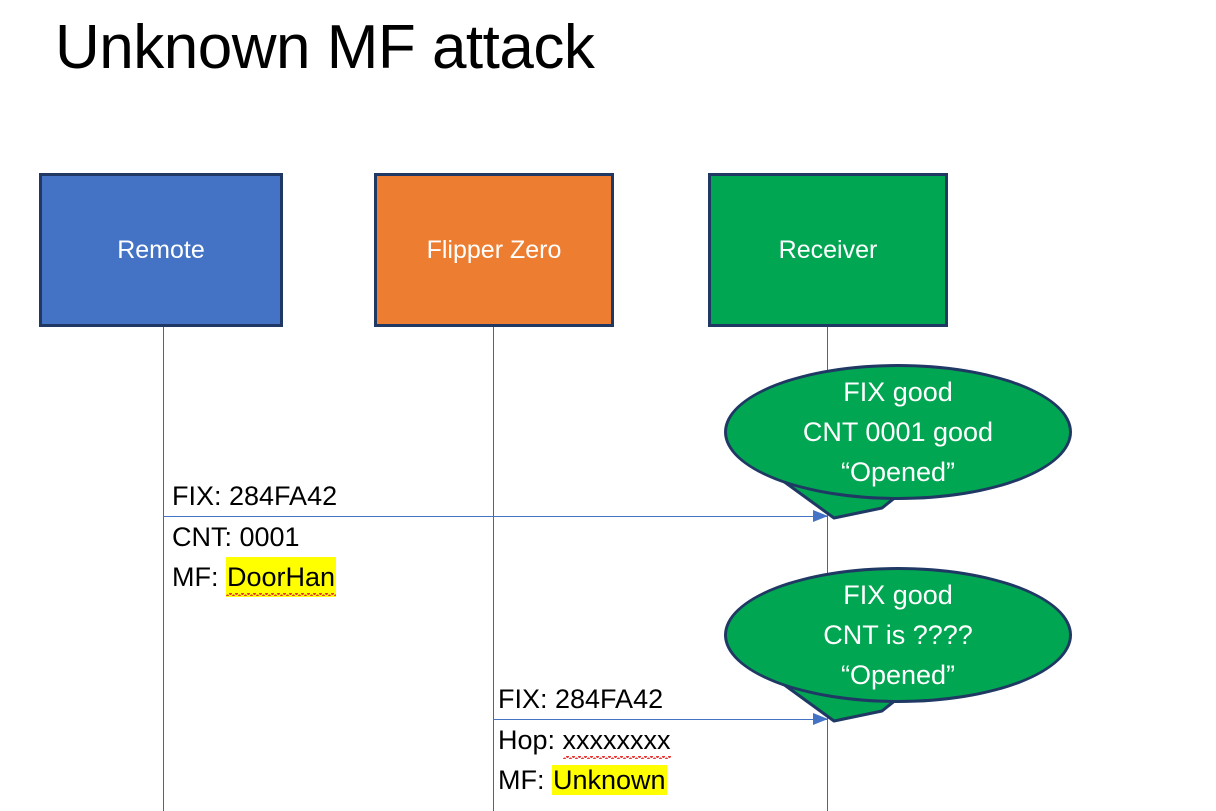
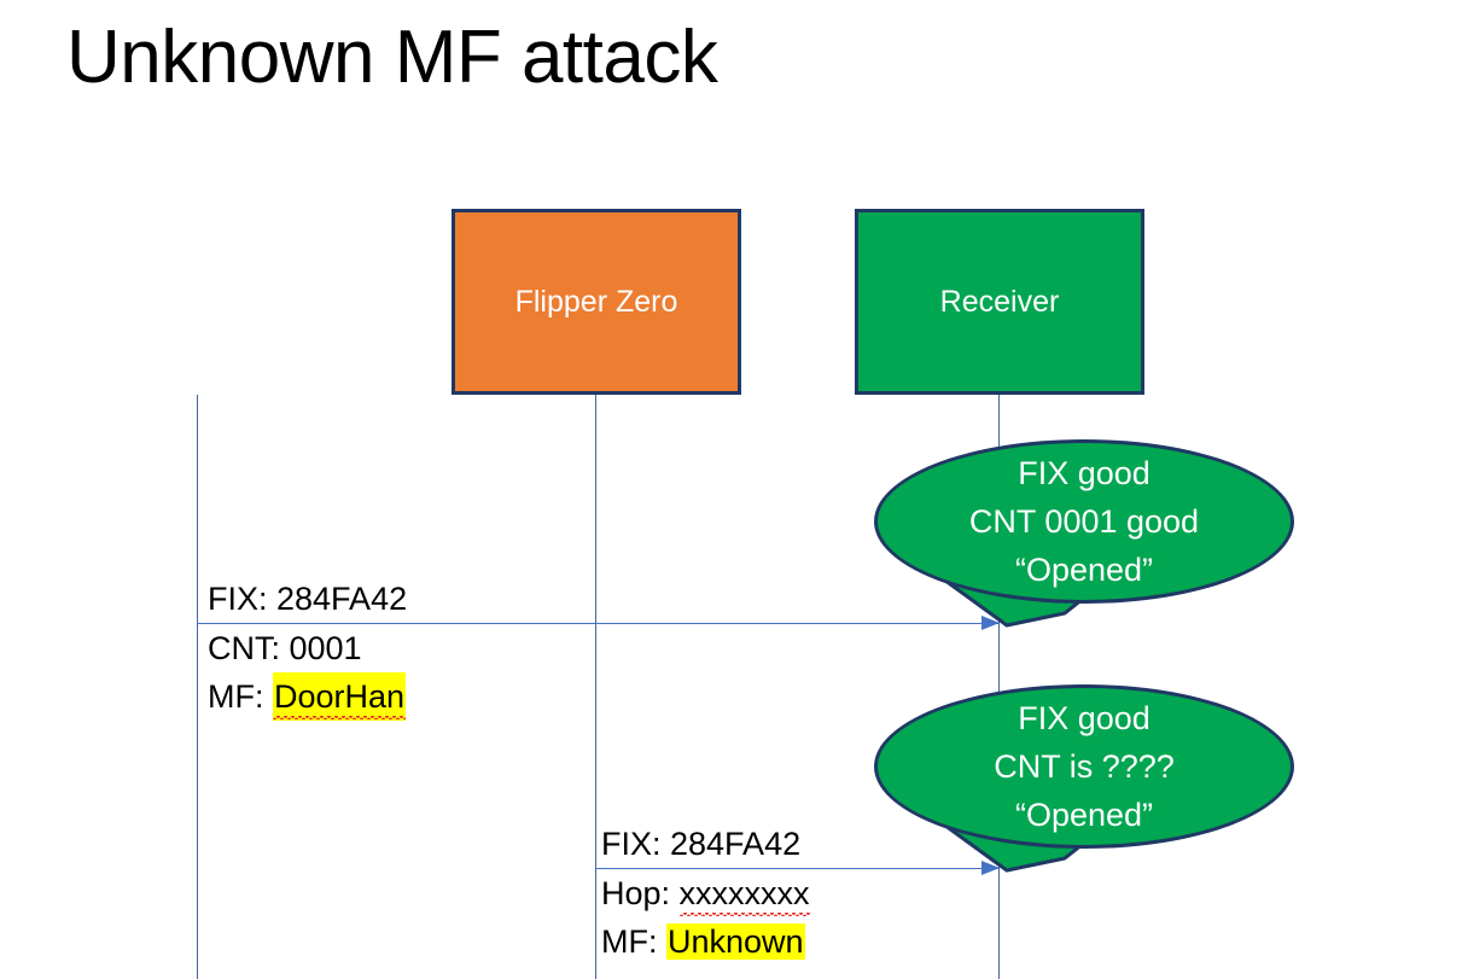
  Unknown MF attack
- Remote
  Flipper Zero
  Receiver
  FIX: 284FA42
  CNT: 0001
  MF: DoorHan
  FIX: 284FA42
  Hop: xxxxxxxx
  MF: Unknown
  FIX good
  CNT 0001 good
  “Opened”
  FIX good
  CNT is ????
  “Opened”
